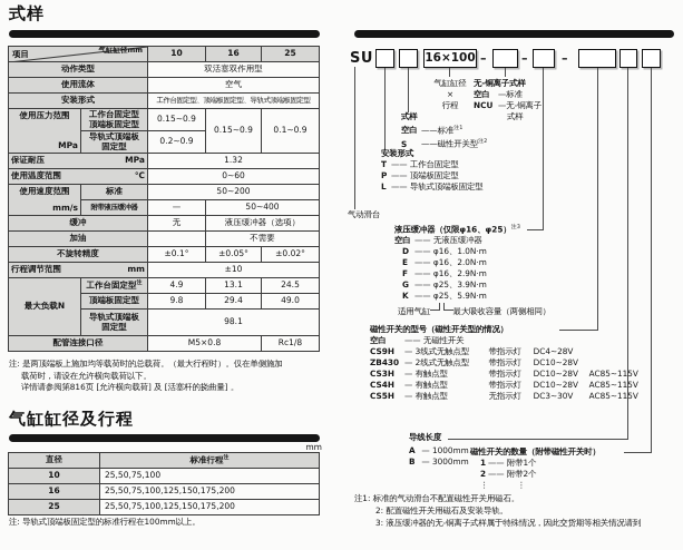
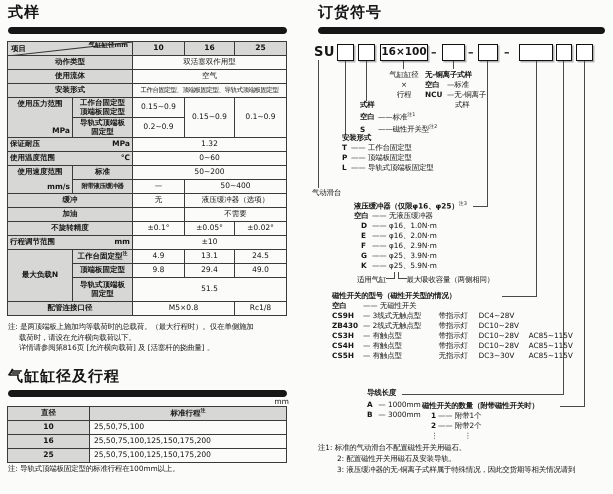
  式样
  项目 气缸缸径mm	10	16	25
  动作类型	双活塞双作用型
  使用流体	空气
  使用压力范围 MPa	工作台固定型 顶端板固定型	0.15~0.9	0.15~0.9	0.1~0.9
  导轨式顶端板 固定型	0.2~0.9
  保证耐压 MPa	1.32
  使用温度范围 ℃	0~60
  使用速度范围 mm/s	标准	50~200
  缓冲	无	液压缓冲器（选项）
  加油		不需要
  不旋转精度	±0.1°	±0.05°	±0.02°
  行程调节范围 mm	±10
  最大负载N	工作台固定型	4.9	13.1	24.5
  顶端板固定型	9.8	29.4	49.0
- 导轨式顶端板 固定型	98.1
+ 导轨式顶端板 固定型	51.5
  配管连接口径	M5×0.8	Rc1/8
  注: 是两顶端板上施加均等载荷时的总载荷。（最大行程时）。仅在单侧施加
  载荷时，请设在允许横向载荷以下。
  详情请参阅第816页 [允许横向载荷] 及 [活塞杆的挠曲量] 。
  气缸缸径及行程
  mm
  直径	标准行程
  10	25,50,75,100
  16	25,50,75,100,125,150,175,200
  25	25,50,75,100,125,150,175,200
  注: 导轨式顶端板固定型的标准行程在100mm以上。
+ 订货符号
  SU
  16×100
  –
  –
  –
  气缸缸径
  ×
  行程
  无-铜离子式样
  空白 —标准
  NCU —无-铜离子
  式样
  式样
  空白 ——标准
  S ——磁性开关型
  安装形式
  T —— 工作台固定型
  P —— 顶端板固定型
  L —— 导轨式顶端板固定型
  气动滑台
  液压缓冲器（仅限φ16、φ25）
  空白 —— 无液压缓冲器
  D —— φ16、1.0N·m
  E —— φ16、2.0N·m
  F —— φ16、2.9N·m
  G —— φ25、3.9N·m
  K —— φ25、5.9N·m
  适用气缸 最大吸收容量（两侧相同）
  磁性开关的型号（磁性开关型的情况）
  空白 —— 无磁性开关
  CS9H — 3线式无触点型 带指示灯 DC4~28V
  ZB430 — 2线式无触点型 带指示灯 DC10~28V
  CS3H — 有触点型 带指示灯 DC10~28V AC85~115V
  CS4H — 有触点型 带指示灯 DC10~28V AC85~115V
  CS5H — 有触点型 无指示灯 DC3~30V AC85~115V
  导线长度
  A — 1000mm
  B — 3000mm
  磁性开关的数量（附带磁性开关时）
  1 —— 附带1个
  2 —— 附带2个
  ⋮ ⋮
  注1: 标准的气动滑台不配置磁性开关用磁石。
  2: 配置磁性开关用磁石及安装导轨。
  3: 液压缓冲器的无-铜离子式样属于特殊情况，因此交货期等相关情况请到
